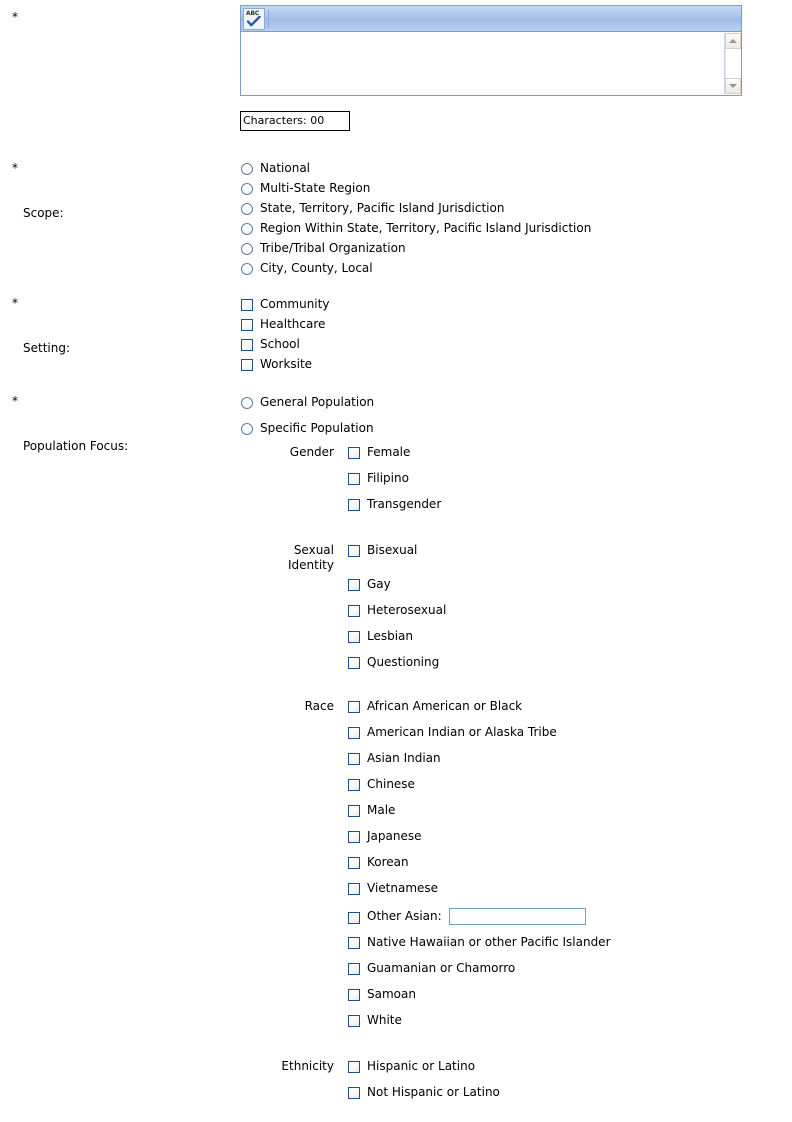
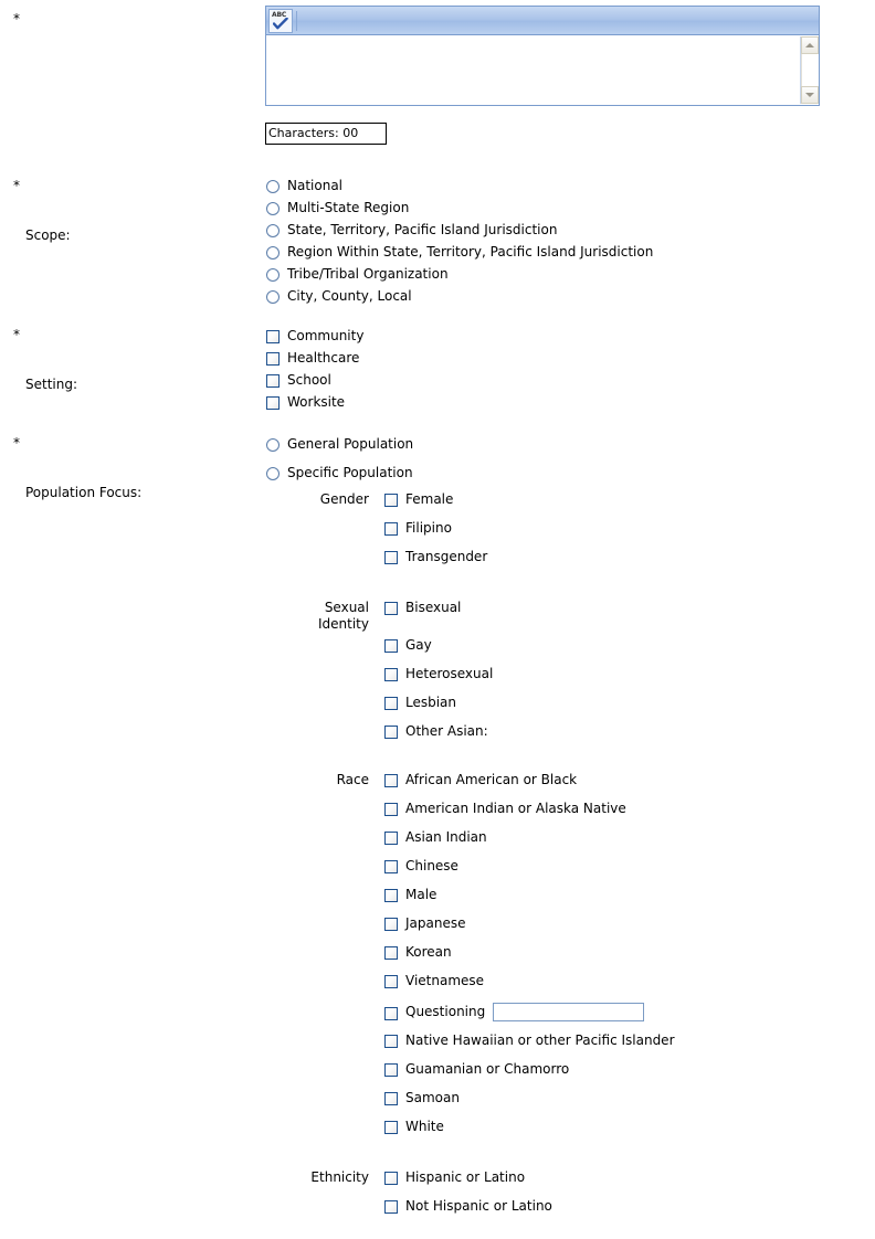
  *
  Characters: 00
  *
  Scope:
  National
  Multi-State Region
  State, Territory, Pacific Island Jurisdiction
  Region Within State, Territory, Pacific Island Jurisdiction
  Tribe/Tribal Organization
  City, County, Local
  *
  Setting:
  Community
  Healthcare
  School
  Worksite
  *
  Population Focus:
  General Population
  Specific Population
  Gender
  Female
  Filipino
  Transgender
  Sexual
  Identity
  Bisexual
  Gay
  Heterosexual
  Lesbian
- Questioning
+ Other Asian:
  Race
  African American or Black
- American Indian or Alaska Tribe
+ American Indian or Alaska Native
  Asian Indian
  Chinese
  Male
  Japanese
  Korean
  Vietnamese
- Other Asian:
+ Questioning
  Native Hawaiian or other Pacific Islander
  Guamanian or Chamorro
  Samoan
  White
  Ethnicity
  Hispanic or Latino
  Not Hispanic or Latino
